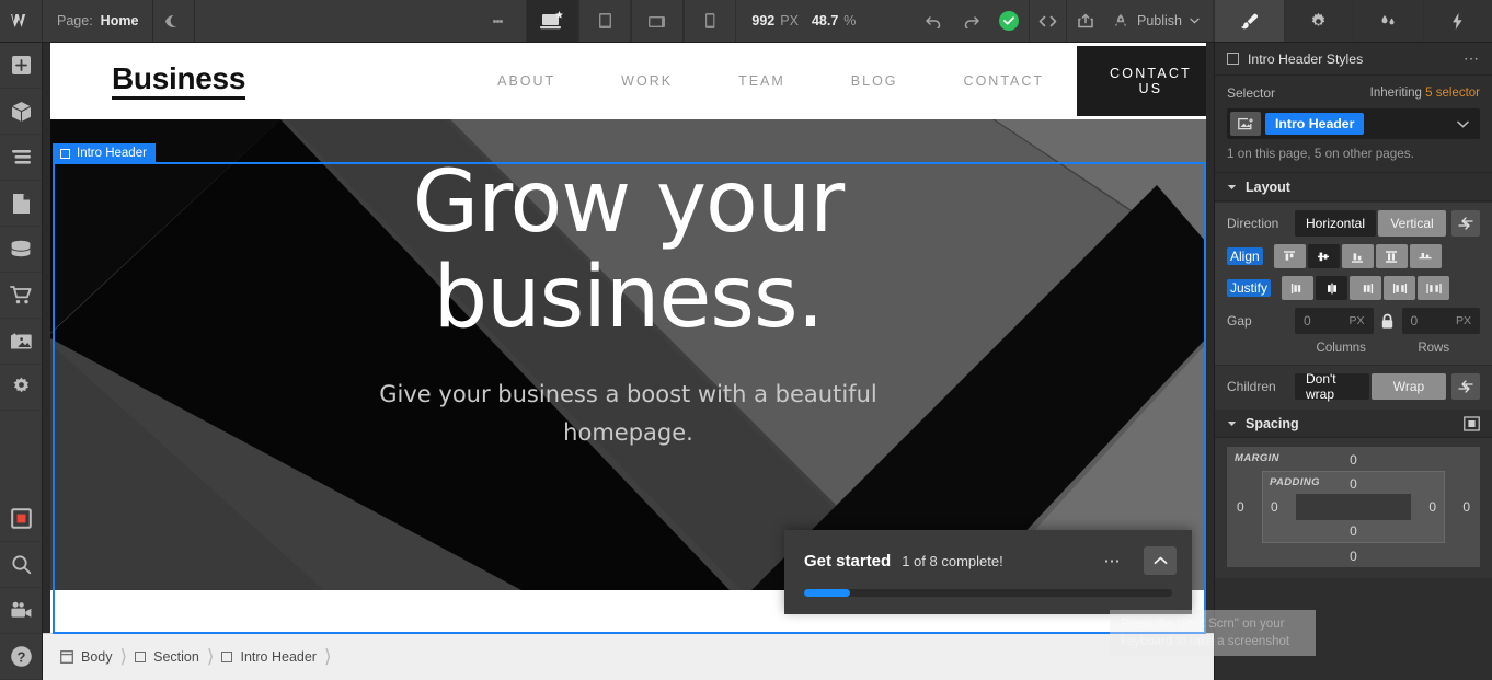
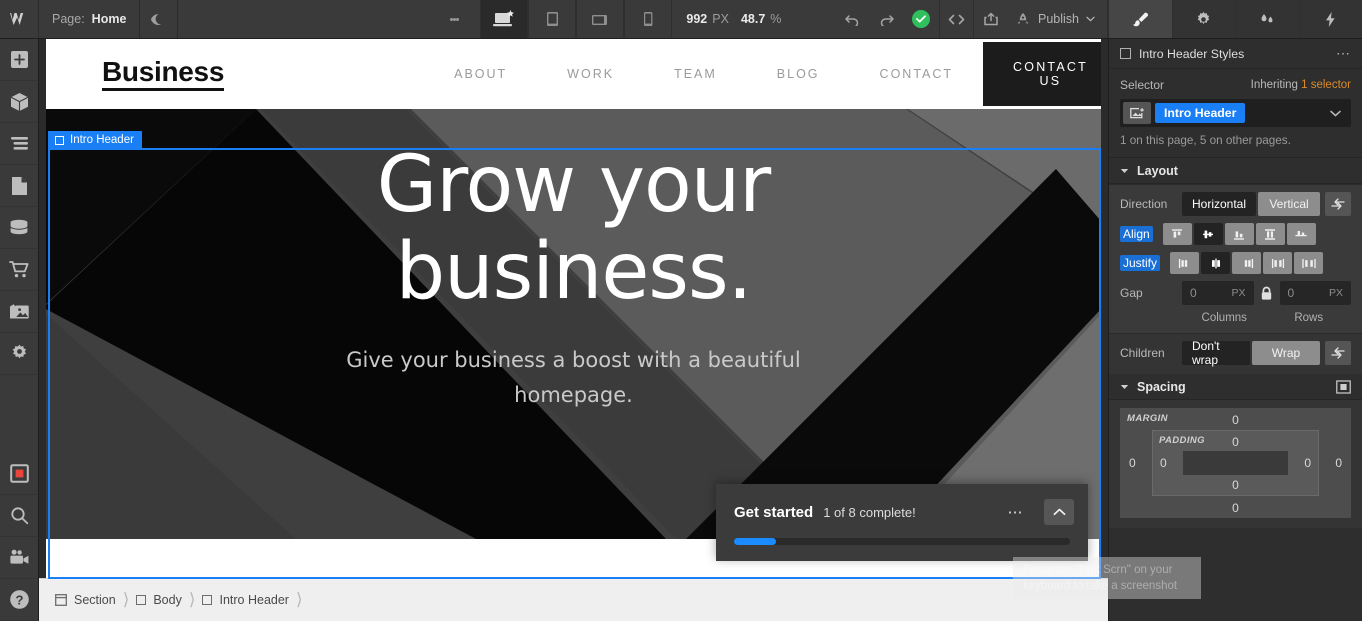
  Page:
  Home
  992
  PX
  48.7
  %
  Publish
  ?
  Business
  ABOUT
  WORK
  TEAM
  BLOG
  CONTACT
  CONTACT US
  Grow your
  business.
  Give your business a boost with a beautiful homepage.
  Intro Header
- Body
+ Section
  ⟩
- Section
+ Body
  ⟩
  Intro Header
  ⟩
  Intro Header Styles
  ⋯
  Selector
- Inheriting 5 selector
+ Inheriting 1 selector
  Intro Header
  1 on this page, 5 on other pages.
  Layout
  Direction
  Horizontal
  Vertical
  Align
  Justify
  Gap
  0
  PX
  0
  PX
  Columns
  Rows
  Children
  Don't wrap
  Wrap
  Spacing
  MARGIN
  0
  0
  0
  PADDING
  0
  0
  0
  0
  0
  Get started
  1 of 8 complete!
  ⋯
  Press the "Prnt Scrn" on your keyboard to take a screenshot
